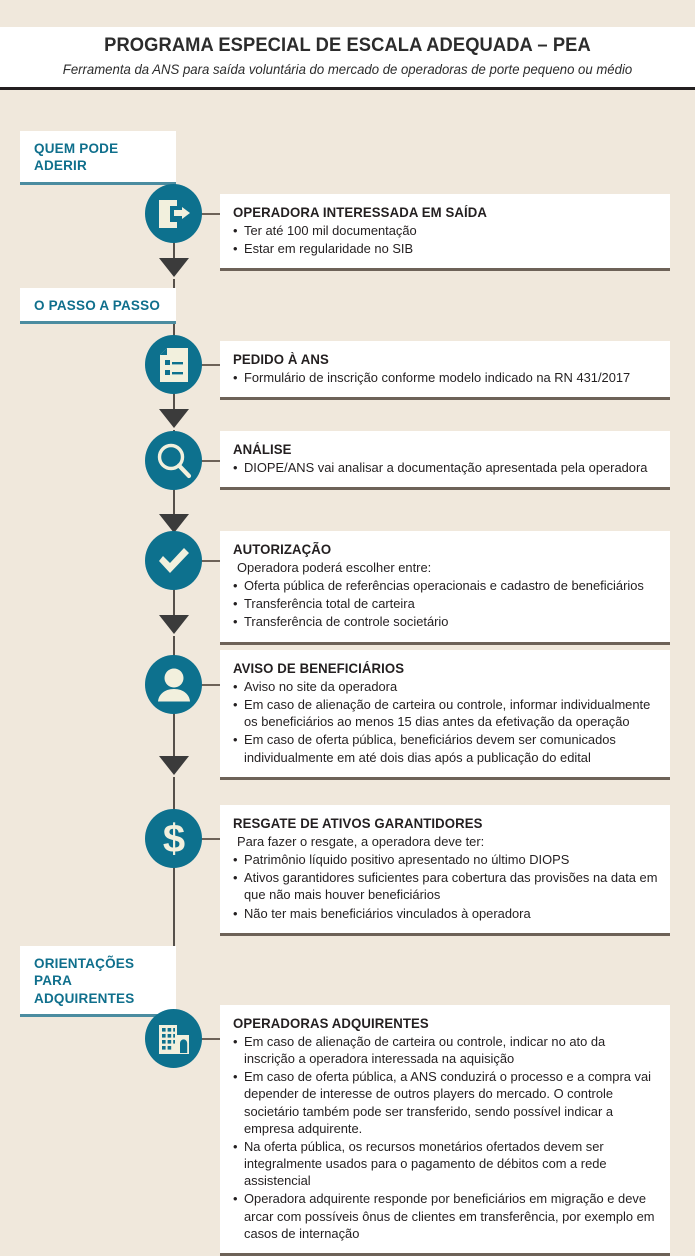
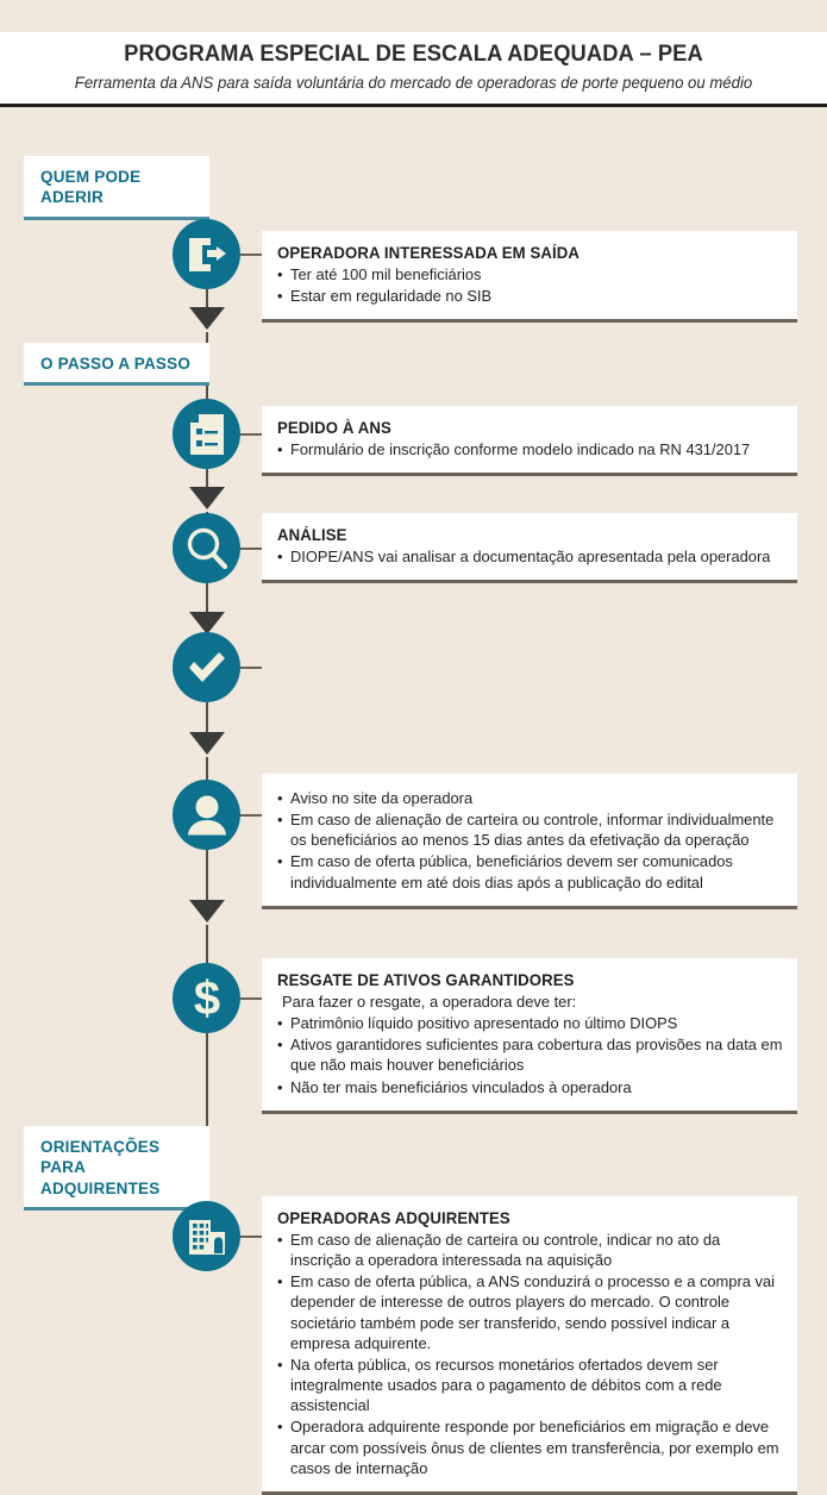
  PROGRAMA ESPECIAL DE ESCALA ADEQUADA – PEA
  Ferramenta da ANS para saída voluntária do mercado de operadoras de porte pequeno ou médio
  QUEM PODE ADERIR
  O PASSO A PASSO
  ORIENTAÇÕES PARA
  ADQUIRENTES
  $
  OPERADORA INTERESSADA EM SAÍDA
- Ter até 100 mil documentação
+ Ter até 100 mil beneficiários
  Estar em regularidade no SIB
  PEDIDO À ANS
  Formulário de inscrição conforme modelo indicado na RN 431/2017
  ANÁLISE
  DIOPE/ANS vai analisar a documentação apresentada pela operadora
- AUTORIZAÇÃO
- Operadora poderá escolher entre:
- Oferta pública de referências operacionais e cadastro de beneficiários
- Transferência total de carteira
- Transferência de controle societário
- AVISO DE BENEFICIÁRIOS
  Aviso no site da operadora
  Em caso de alienação de carteira ou controle, informar individualmente os beneficiários ao menos 15 dias antes da efetivação da operação
  Em caso de oferta pública, beneficiários devem ser comunicados individualmente em até dois dias após a publicação do edital
  RESGATE DE ATIVOS GARANTIDORES
  Para fazer o resgate, a operadora deve ter:
  Patrimônio líquido positivo apresentado no último DIOPS
  Ativos garantidores suficientes para cobertura das provisões na data em que não mais houver beneficiários
  Não ter mais beneficiários vinculados à operadora
  OPERADORAS ADQUIRENTES
  Em caso de alienação de carteira ou controle, indicar no ato da inscrição a operadora interessada na aquisição
  Em caso de oferta pública, a ANS conduzirá o processo e a compra vai depender de interesse de outros players do mercado. O controle societário também pode ser transferido, sendo possível indicar a empresa adquirente.
  Na oferta pública, os recursos monetários ofertados devem ser integralmente usados para o pagamento de débitos com a rede assistencial
  Operadora adquirente responde por beneficiários em migração e deve arcar com possíveis ônus de clientes em transferência, por exemplo em casos de internação
